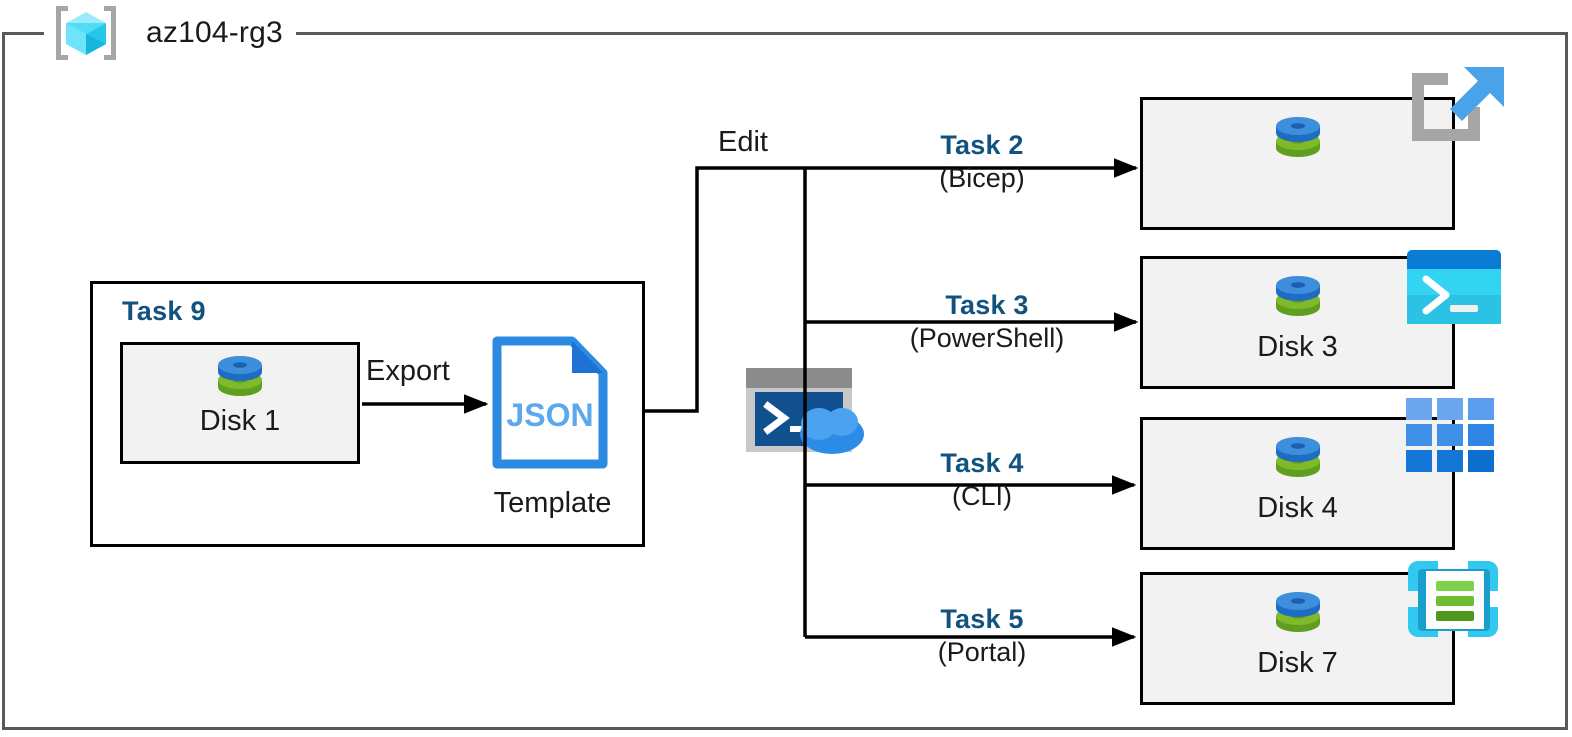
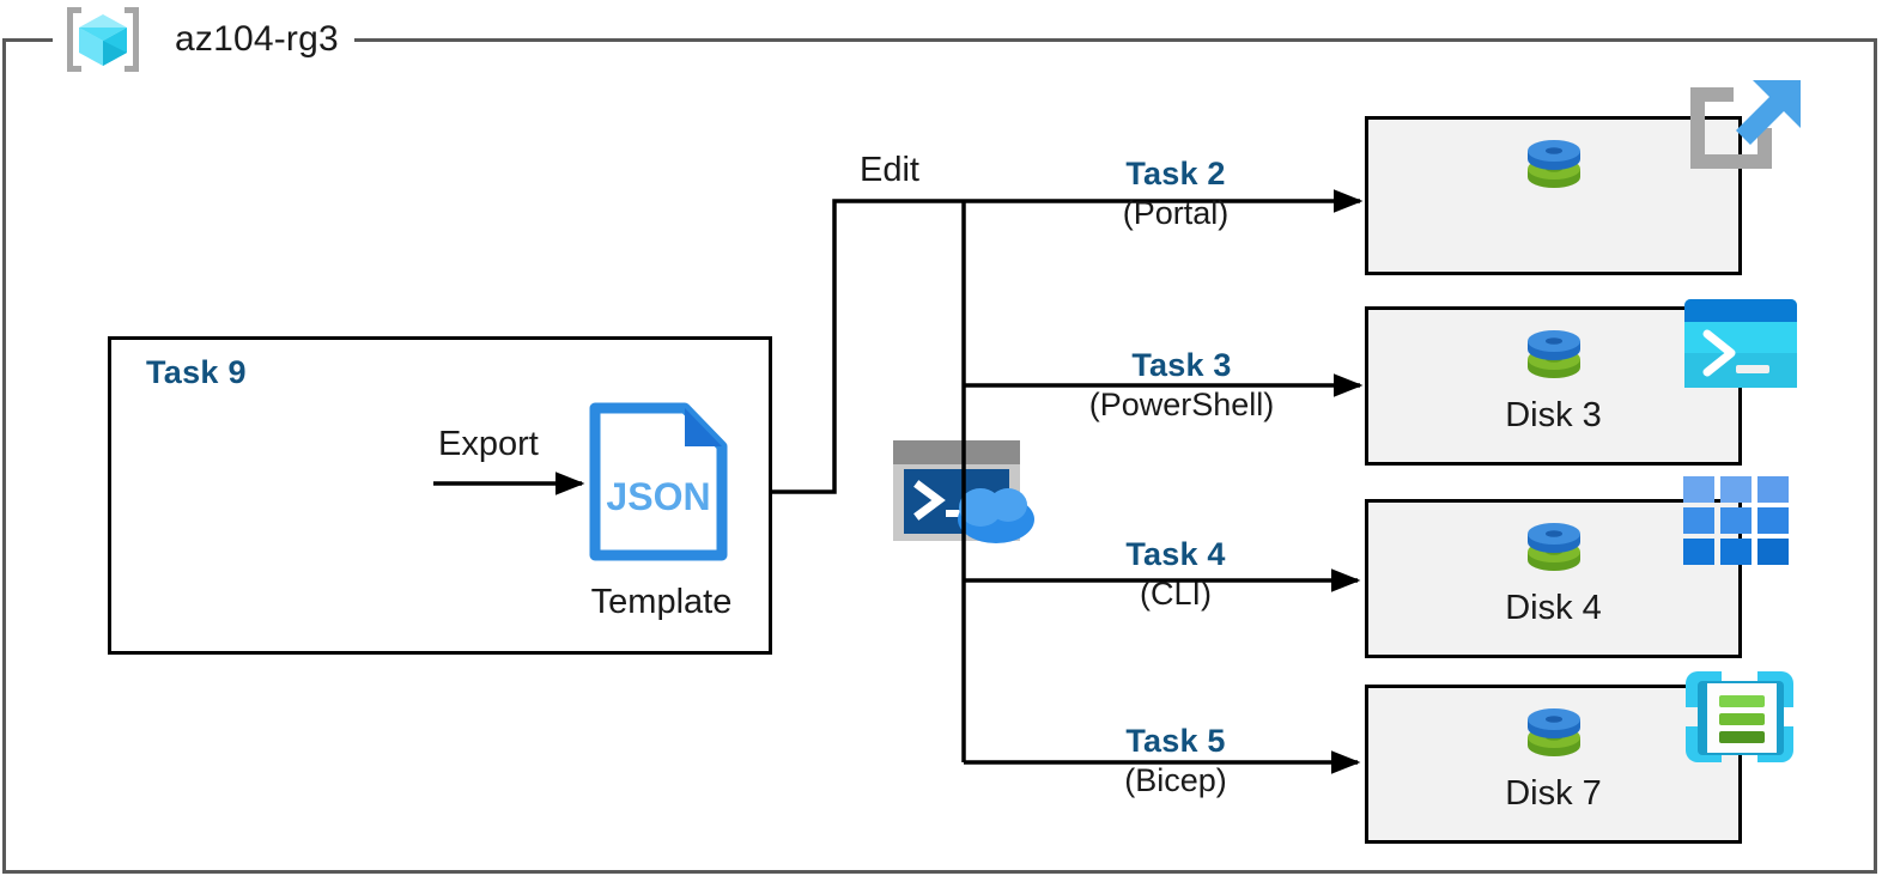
  az104-rg3
  Task 9
- Disk 1
  Export
  JSON
  Template
  Disk 3
  Disk 4
  Disk 7
  Edit
  Task 2
- (Bicep)
+ (Portal)
  Task 3
  (PowerShell)
  Task 4
  (CLI)
  Task 5
- (Portal)
+ (Bicep)
